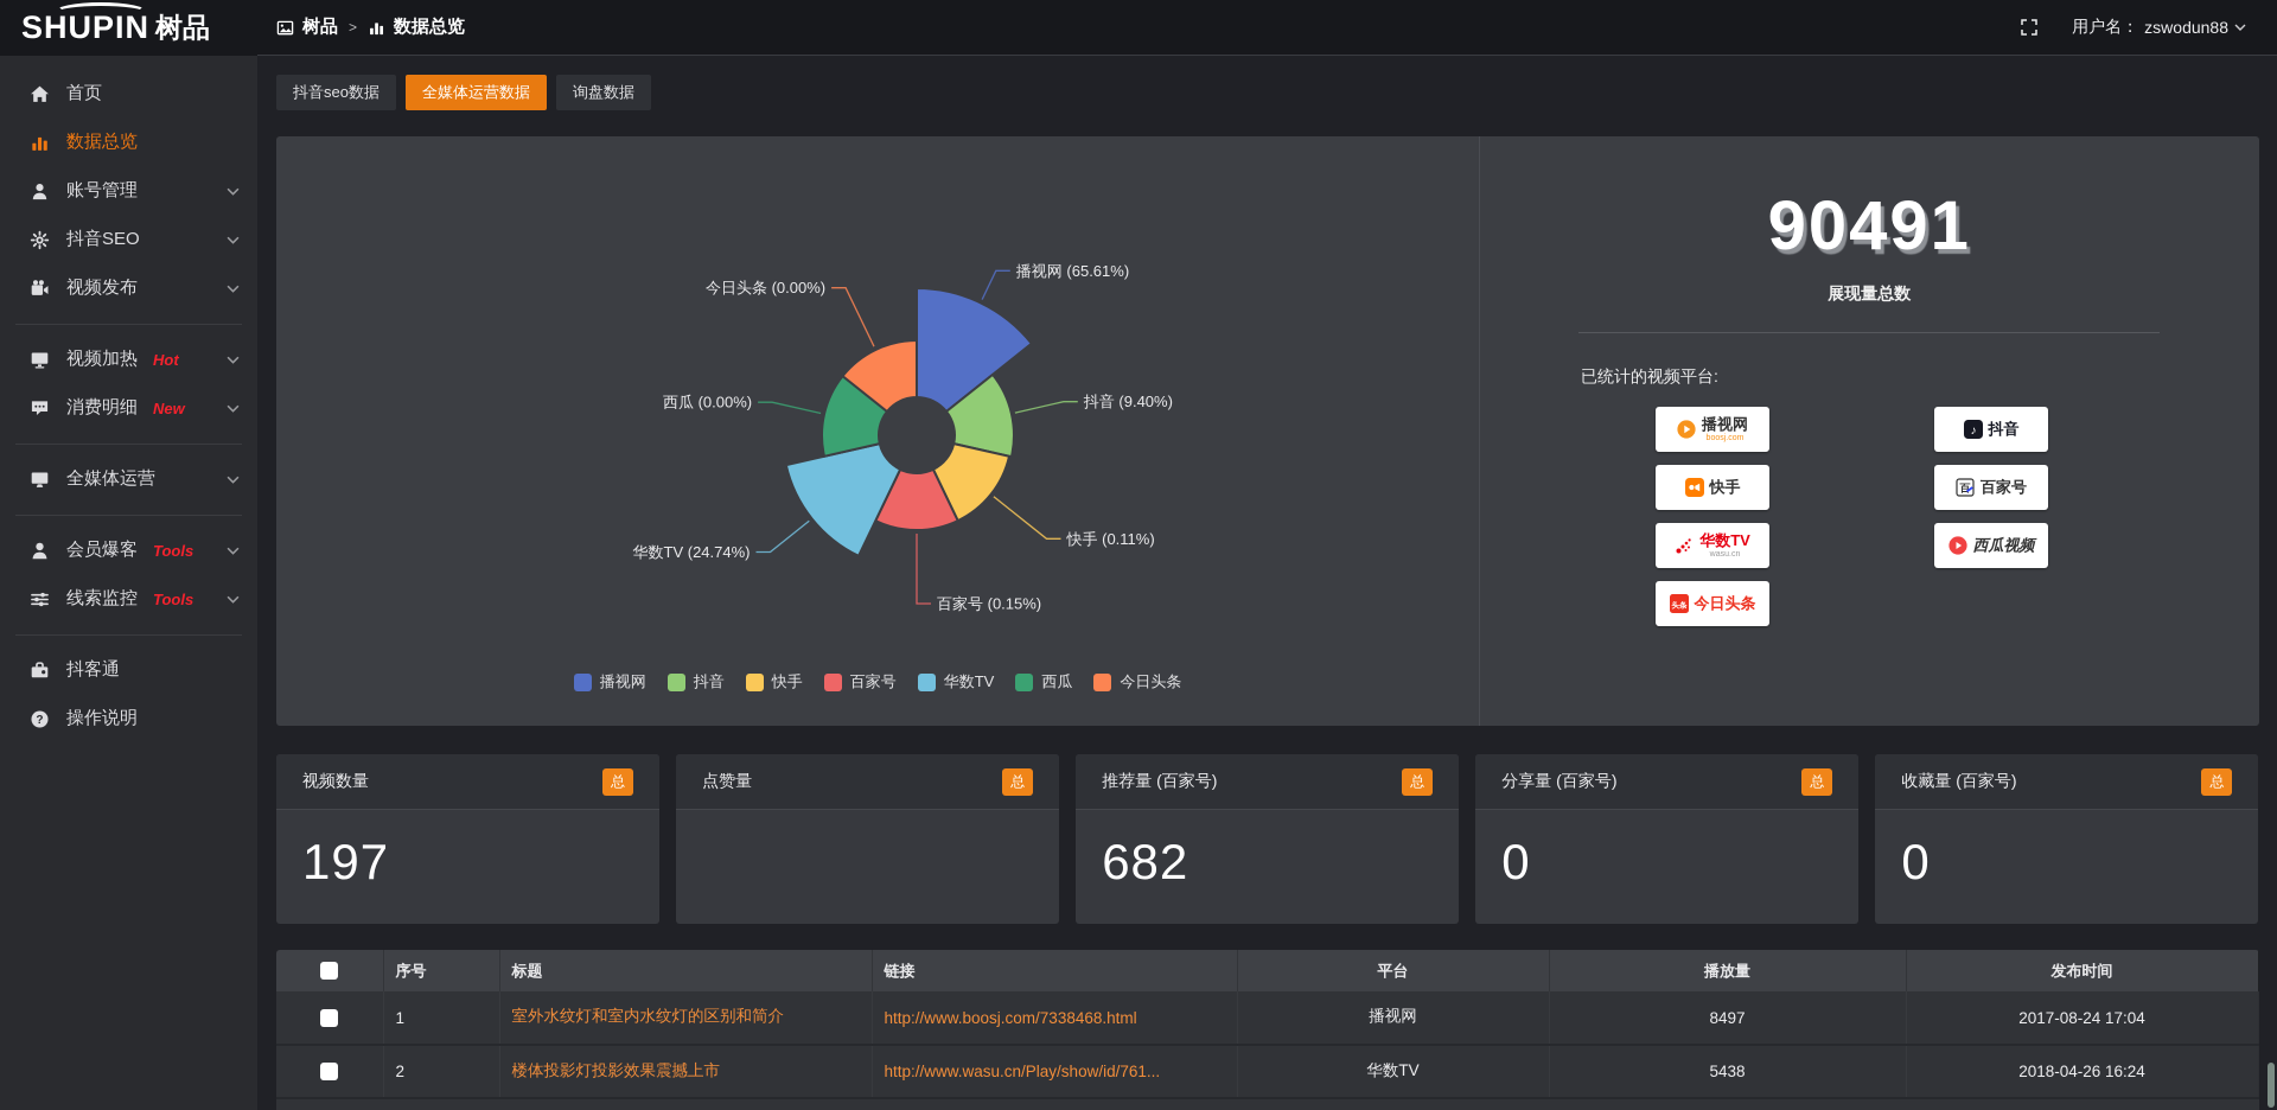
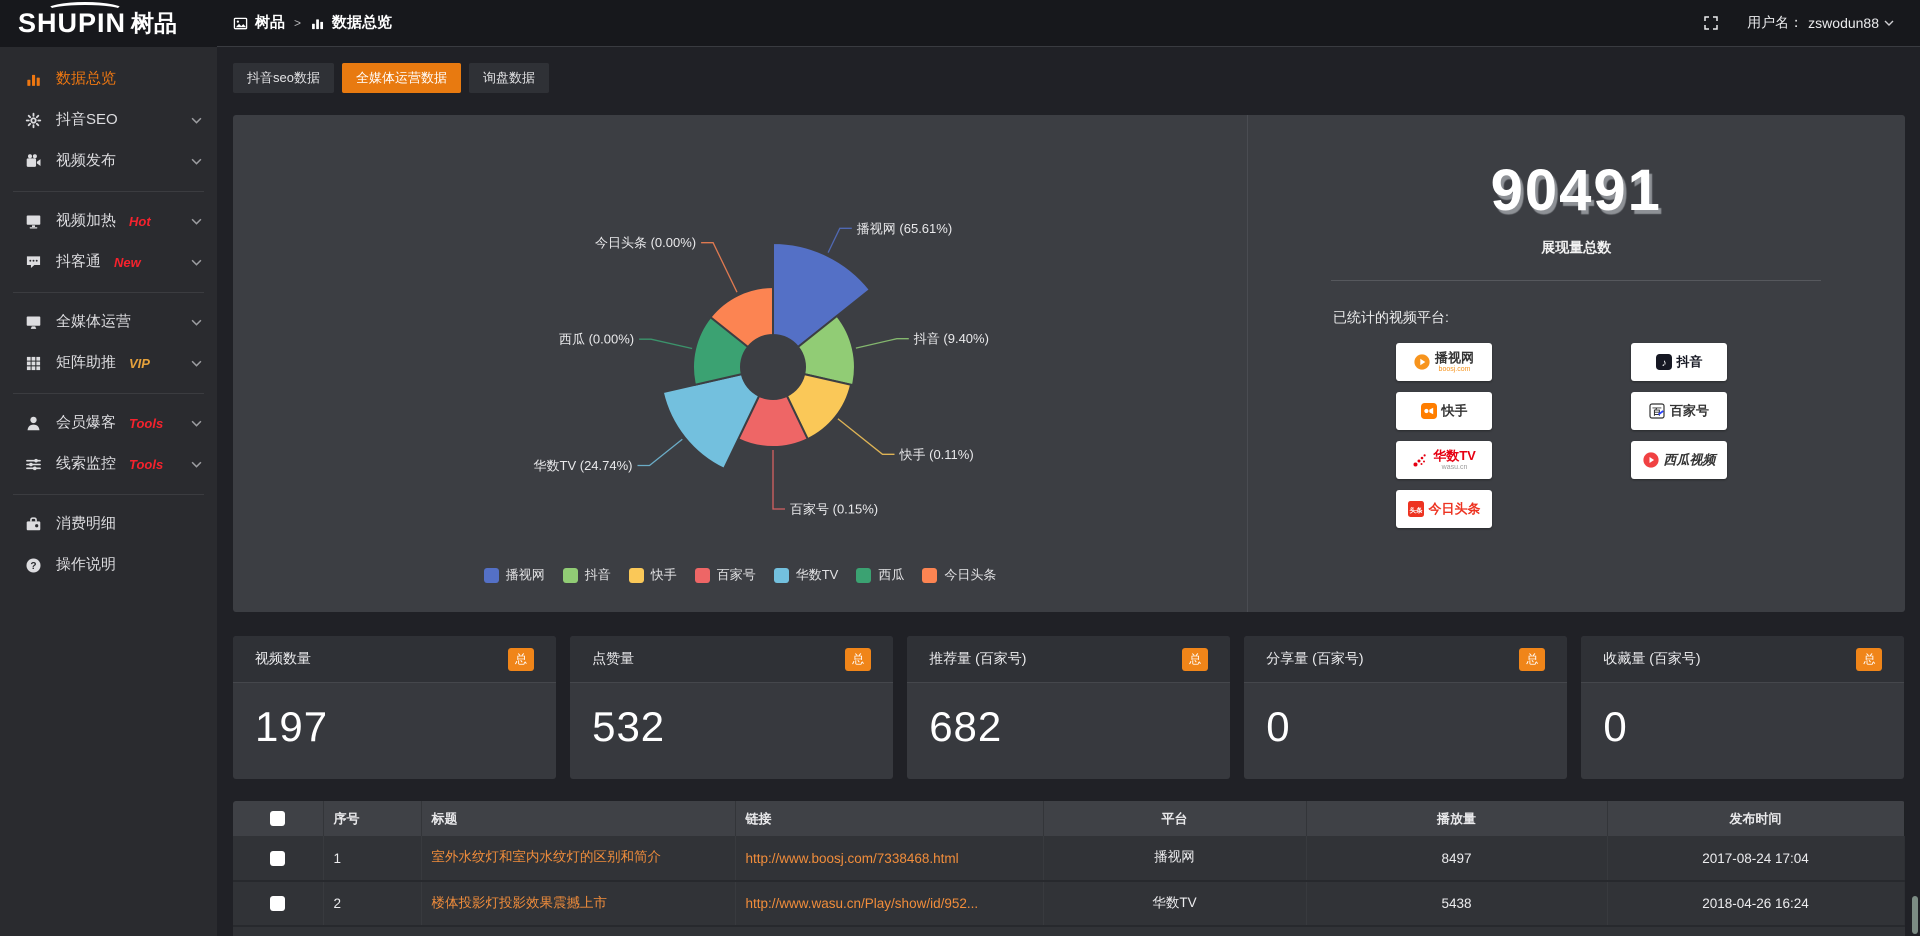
  SHUPIN
  树品
  树品
  >
  数据总览
  用户名：
  zswodun88
- 首页
  数据总览
- 账号管理
  抖音SEO
  视频发布
  视频加热
  Hot
- 消费明细
+ 抖客通
  New
  全媒体运营
+ 矩阵助推
+ VIP
  会员爆客
  Tools
  线索监控
  Tools
- 抖客通
+ 消费明细
  ?
  操作说明
  抖音seo数据
  全媒体运营数据
  询盘数据
  播视网 (65.61%)
  抖音 (9.40%)
  快手 (0.11%)
  百家号 (0.15%)
  华数TV (24.74%)
  西瓜 (0.00%)
  今日头条 (0.00%)
  播视网
  抖音
  快手
  百家号
  华数TV
  西瓜
  今日头条
  90491
  展现量总数
  已统计的视频平台:
  播视网
  ♪
  抖音
  快手
  百
  百家号
  华数TV
  西瓜视频
  今日头条
  视频数量
  总
  197
  点赞量
  总
+ 532
  推荐量 (百家号)
  总
  682
  分享量 (百家号)
  总
  0
  收藏量 (百家号)
  总
  0
  	序号	标题	链接	平台	播放量	发布时间
  	1	室外水纹灯和室内水纹灯的区别和简介	http://www.boosj.com/7338468.html	播视网	8497	2017-08-24 17:04
- 	2	楼体投影灯投影效果震撼上市	http://www.wasu.cn/Play/show/id/761...	华数TV	5438	2018-04-26 16:24
+ 	2	楼体投影灯投影效果震撼上市	http://www.wasu.cn/Play/show/id/952...	华数TV	5438	2018-04-26 16:24
